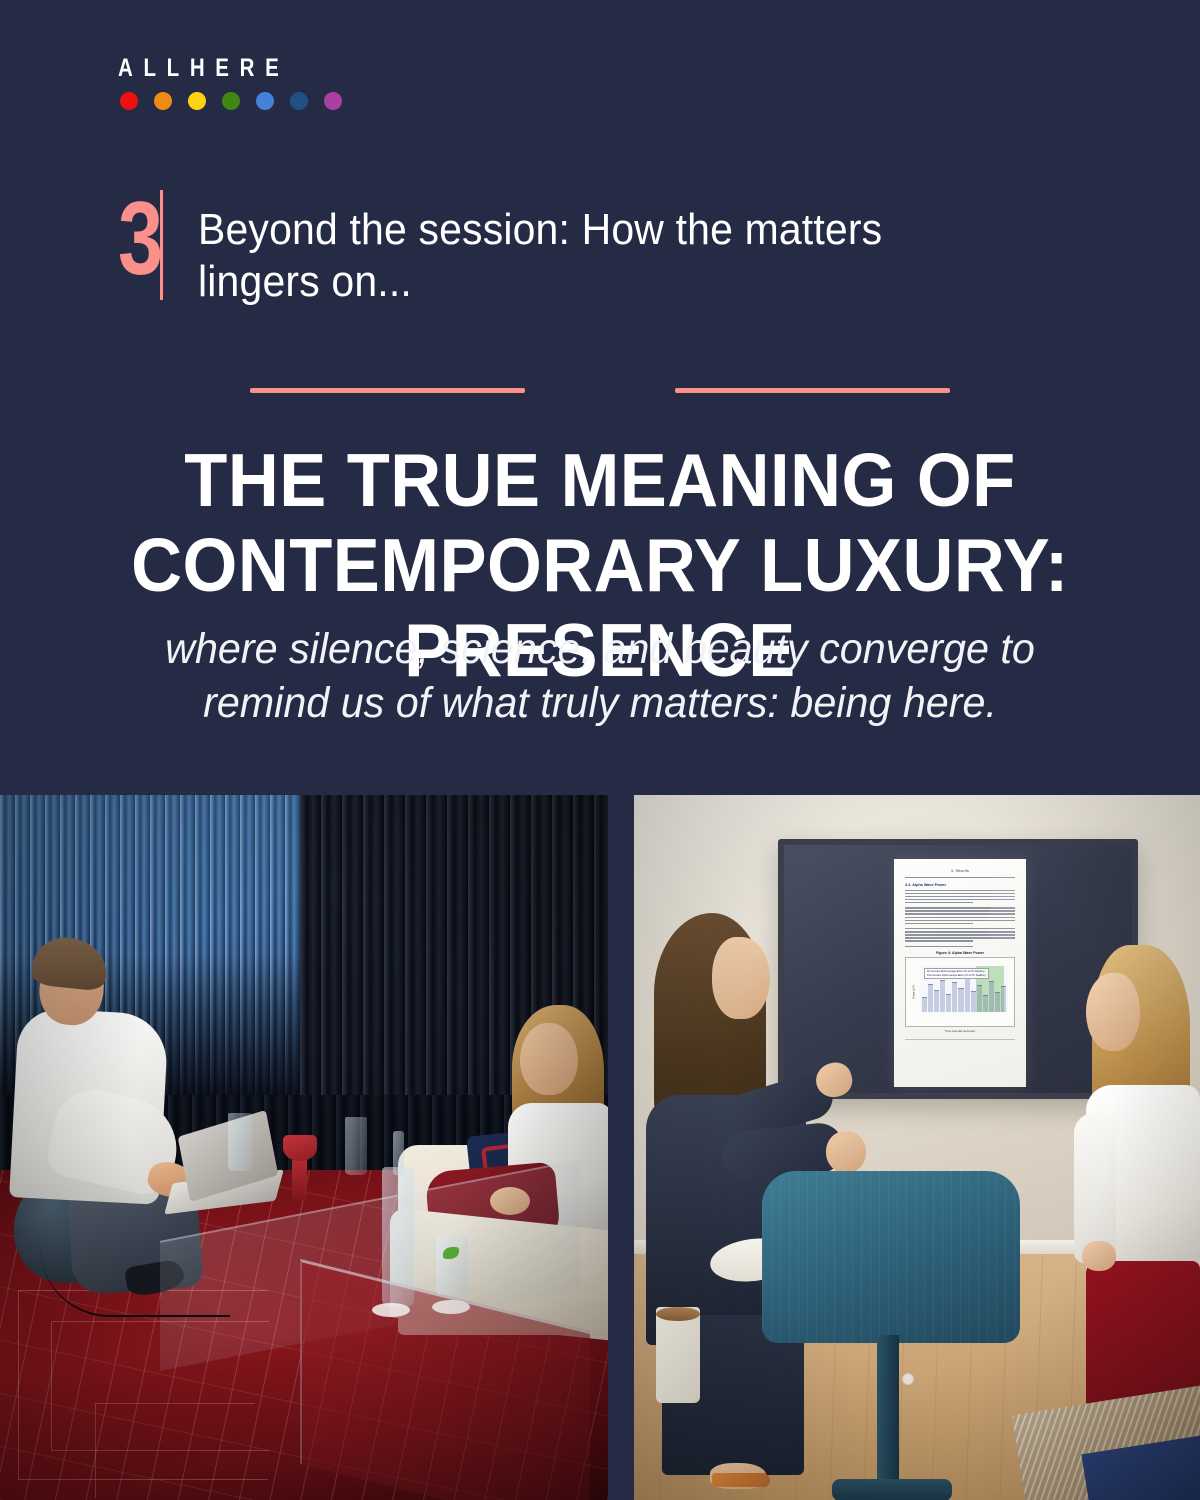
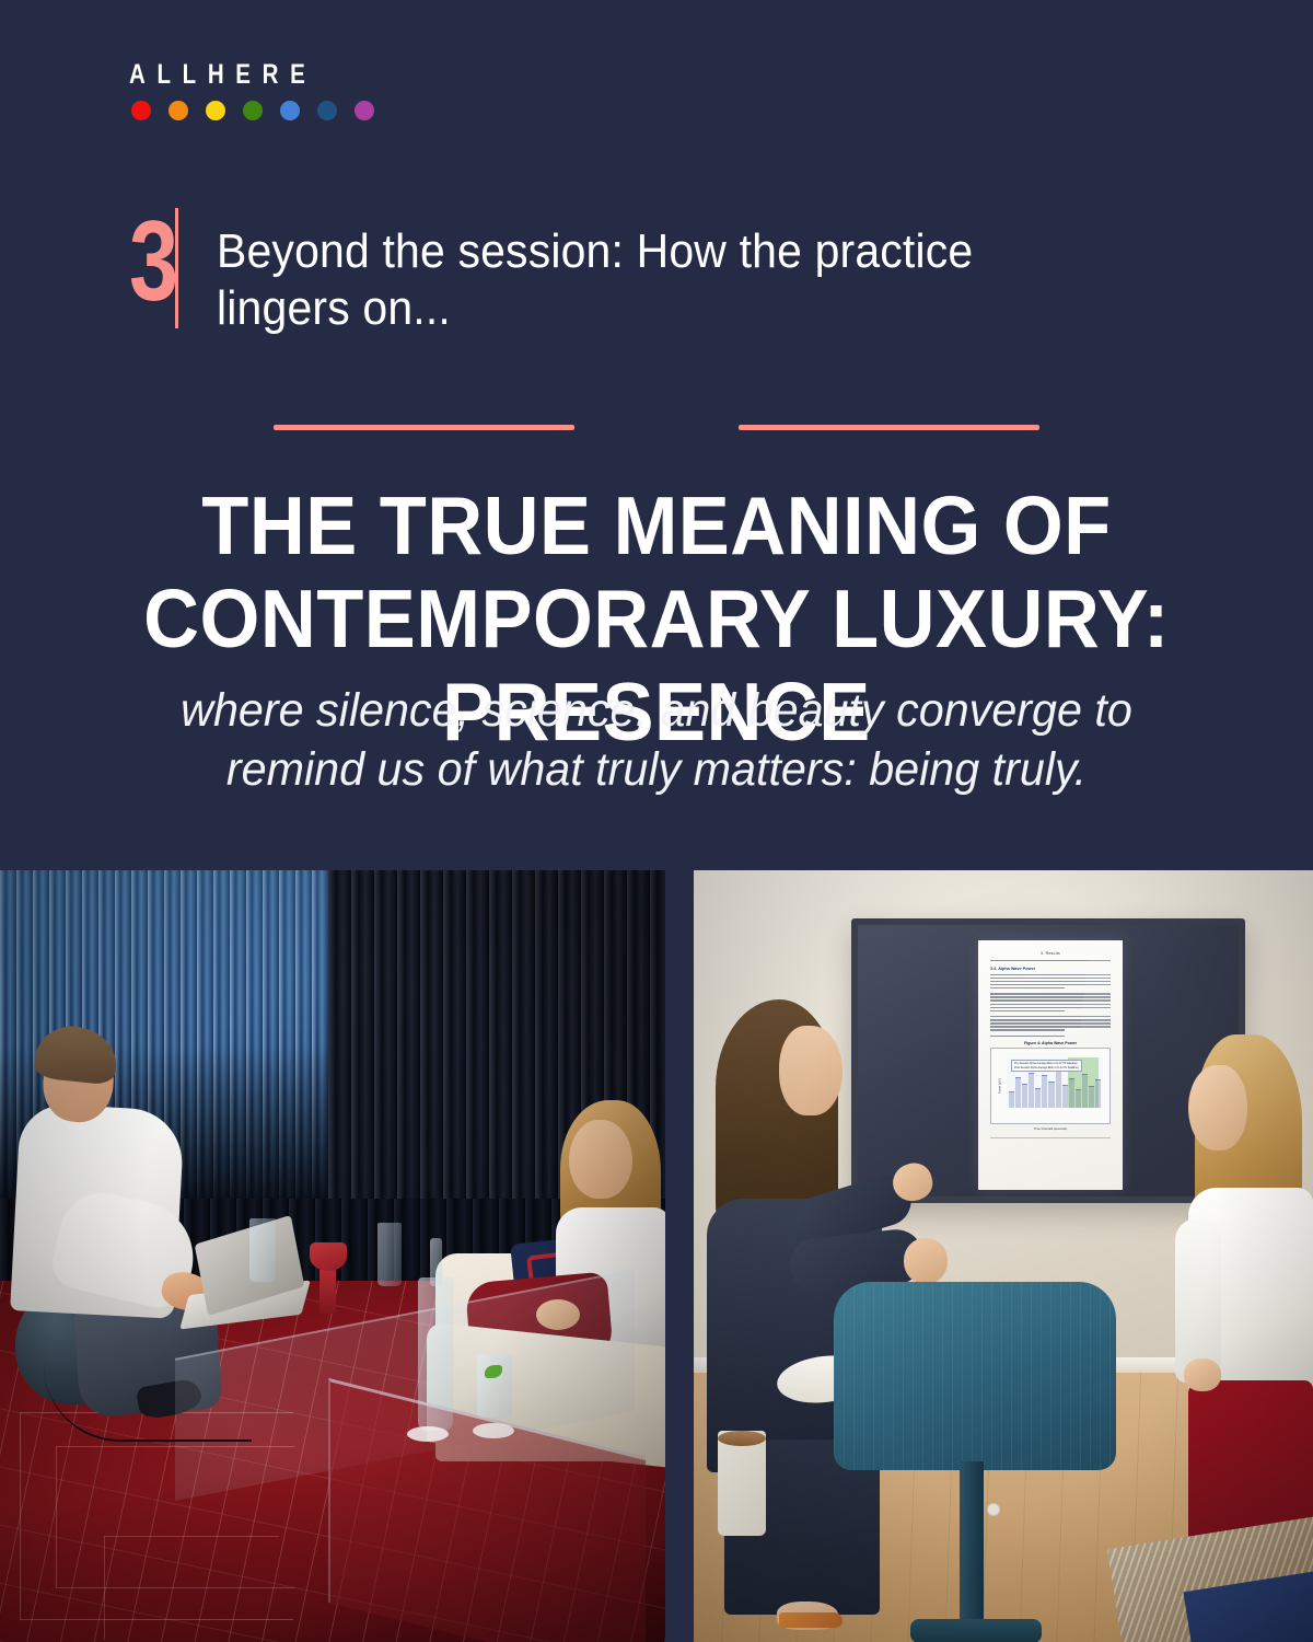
  ALLHERE
  3
- Beyond the session: How the matters lingers on...
+ Beyond the session: How the practice lingers on...
  THE TRUE MEANING OF
  CONTEMPORARY LUXURY: PRESENCE
- where silence, science, and beauty converge to remind us of what truly matters: being here.
+ where silence, science, and beauty converge to remind us of what truly matters: being truly.
